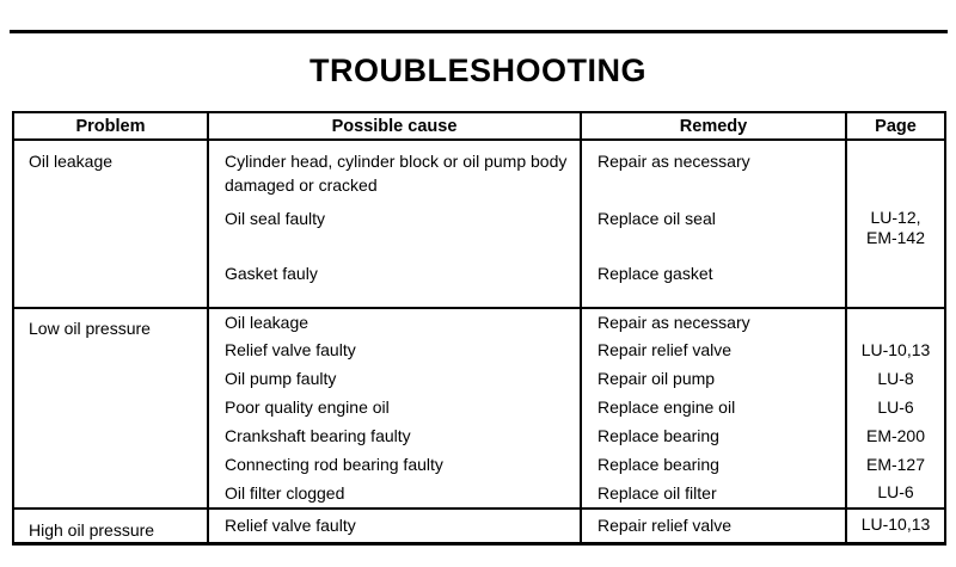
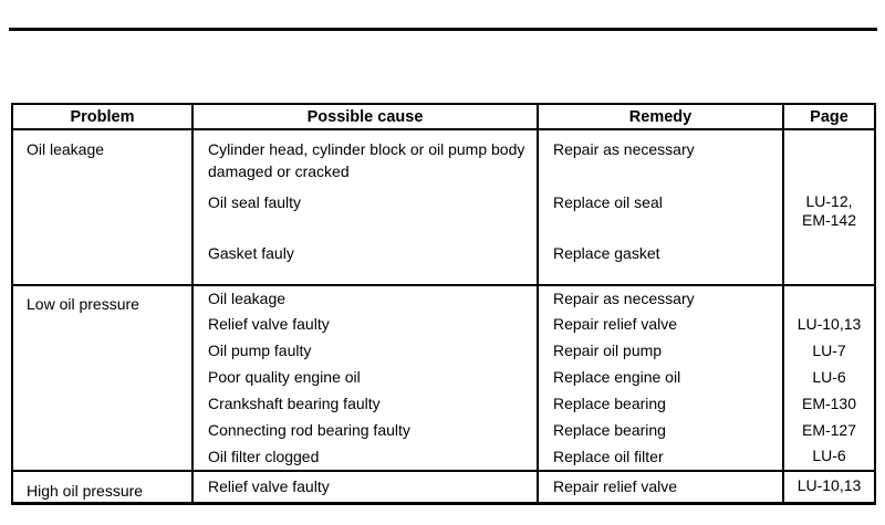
- TROUBLESHOOTING
  Problem	Possible cause	Remedy	Page
  Oil leakage	Cylinder head, cylinder block or oil pump body damaged or cracked	Repair as necessary
  Oil seal faulty	Replace oil seal	LU-12, EM-142
  Gasket fauly	Replace gasket
  Low oil pressure	Oil leakage	Repair as necessary
  Relief valve faulty	Repair relief valve	LU-10,13
- Oil pump faulty	Repair oil pump	LU-8
+ Oil pump faulty	Repair oil pump	LU-7
  Poor quality engine oil	Replace engine oil	LU-6
- Crankshaft bearing faulty	Replace bearing	EM-200
+ Crankshaft bearing faulty	Replace bearing	EM-130
  Connecting rod bearing faulty	Replace bearing	EM-127
  Oil filter clogged	Replace oil filter	LU-6
  High oil pressure	Relief valve faulty	Repair relief valve	LU-10,13
